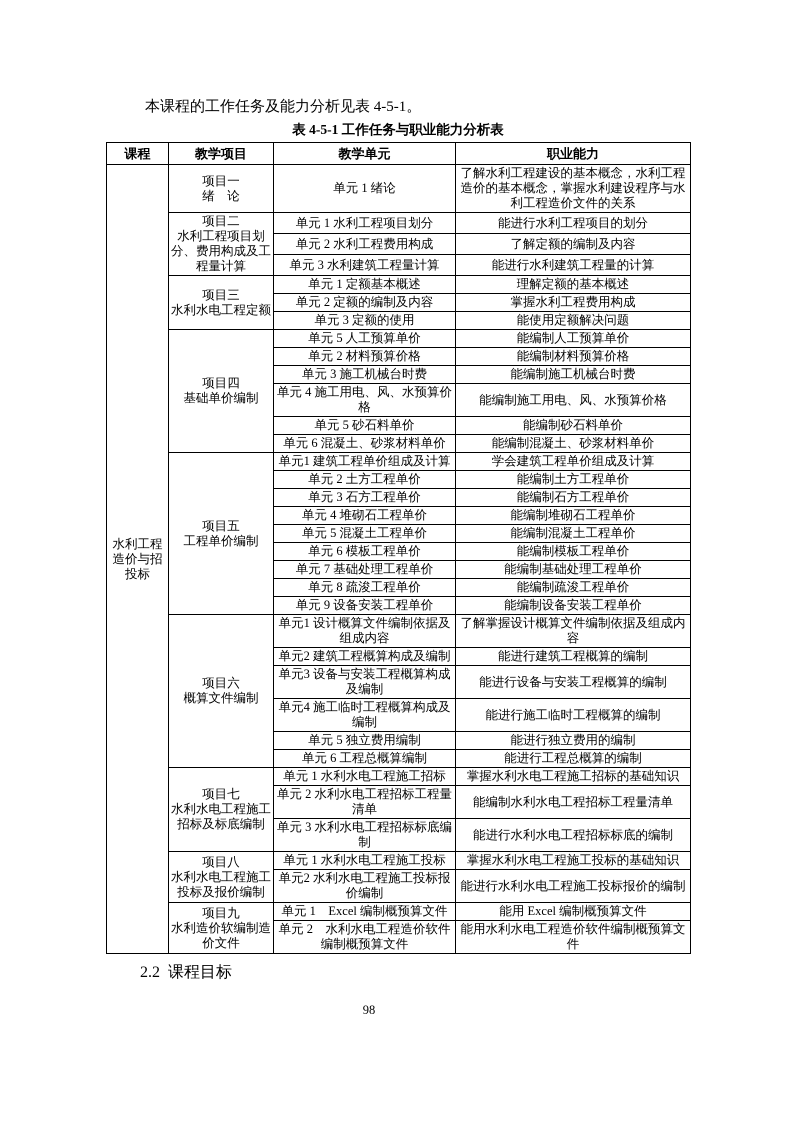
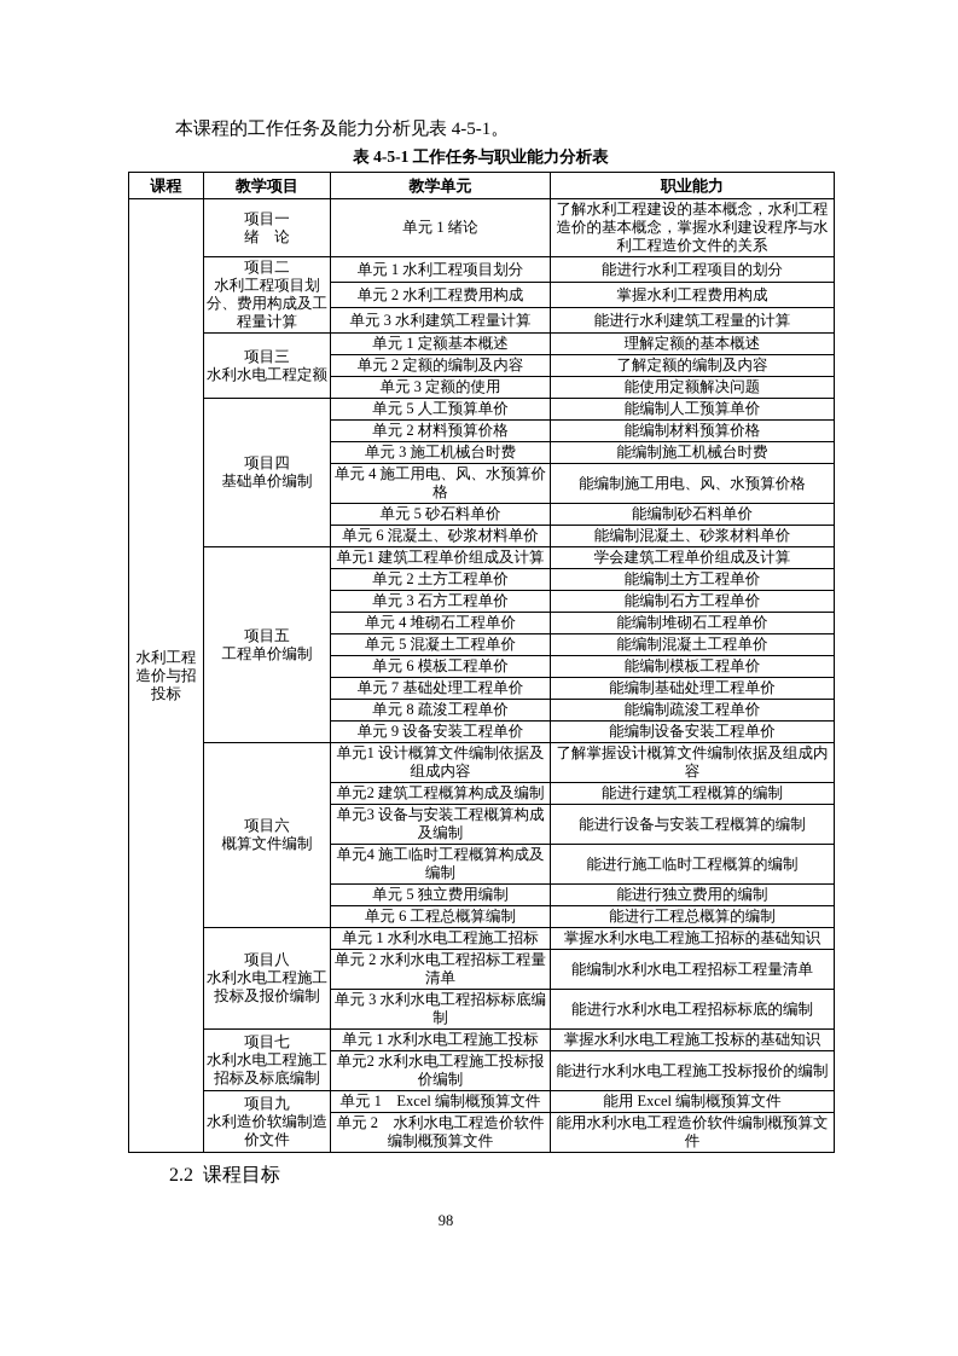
  本课程的工作任务及能力分析见表 4-5-1。
  表 4-5-1 工作任务与职业能力分析表
  课程	教学项目	教学单元	职业能力
  水利工程造价与招投标	项目一 绪 论	单元 1 绪论	了解水利工程建设的基本概念，水利工程造价的基本概念，掌握水利建设程序与水利工程造价文件的关系
  项目二 水利工程项目划分、费用构成及工程量计算	单元 1 水利工程项目划分	能进行水利工程项目的划分
- 单元 2 水利工程费用构成	了解定额的编制及内容
+ 单元 2 水利工程费用构成	掌握水利工程费用构成
  单元 3 水利建筑工程量计算	能进行水利建筑工程量的计算
  项目三 水利水电工程定额	单元 1 定额基本概述	理解定额的基本概述
- 单元 2 定额的编制及内容	掌握水利工程费用构成
+ 单元 2 定额的编制及内容	了解定额的编制及内容
  单元 3 定额的使用	能使用定额解决问题
  项目四 基础单价编制	单元 5 人工预算单价	能编制人工预算单价
  单元 2 材料预算价格	能编制材料预算价格
  单元 3 施工机械台时费	能编制施工机械台时费
  单元 4 施工用电、风、水预算价格	能编制施工用电、风、水预算价格
  单元 5 砂石料单价	能编制砂石料单价
  单元 6 混凝土、砂浆材料单价	能编制混凝土、砂浆材料单价
  项目五 工程单价编制	单元1 建筑工程单价组成及计算	学会建筑工程单价组成及计算
  单元 2 土方工程单价	能编制土方工程单价
  单元 3 石方工程单价	能编制石方工程单价
  单元 4 堆砌石工程单价	能编制堆砌石工程单价
  单元 5 混凝土工程单价	能编制混凝土工程单价
  单元 6 模板工程单价	能编制模板工程单价
  单元 7 基础处理工程单价	能编制基础处理工程单价
  单元 8 疏浚工程单价	能编制疏浚工程单价
  单元 9 设备安装工程单价	能编制设备安装工程单价
  项目六 概算文件编制	单元1 设计概算文件编制依据及组成内容	了解掌握设计概算文件编制依据及组成内容
  单元2 建筑工程概算构成及编制	能进行建筑工程概算的编制
  单元3 设备与安装工程概算构成及编制	能进行设备与安装工程概算的编制
  单元4 施工临时工程概算构成及编制	能进行施工临时工程概算的编制
  单元 5 独立费用编制	能进行独立费用的编制
  单元 6 工程总概算编制	能进行工程总概算的编制
- 项目七 水利水电工程施工招标及标底编制	单元 1 水利水电工程施工招标	掌握水利水电工程施工招标的基础知识
+ 项目八 水利水电工程施工投标及报价编制	单元 1 水利水电工程施工招标	掌握水利水电工程施工招标的基础知识
  单元 2 水利水电工程招标工程量清单	能编制水利水电工程招标工程量清单
  单元 3 水利水电工程招标标底编制	能进行水利水电工程招标标底的编制
- 项目八 水利水电工程施工投标及报价编制	单元 1 水利水电工程施工投标	掌握水利水电工程施工投标的基础知识
+ 项目七 水利水电工程施工招标及标底编制	单元 1 水利水电工程施工投标	掌握水利水电工程施工投标的基础知识
  单元2 水利水电工程施工投标报价编制	能进行水利水电工程施工投标报价的编制
  项目九 水利造价软编制造价文件	单元 1 Excel 编制概预算文件	能用 Excel 编制概预算文件
  单元 2 水利水电工程造价软件编制概预算文件	能用水利水电工程造价软件编制概预算文件
  2.2 课程目标
  98
